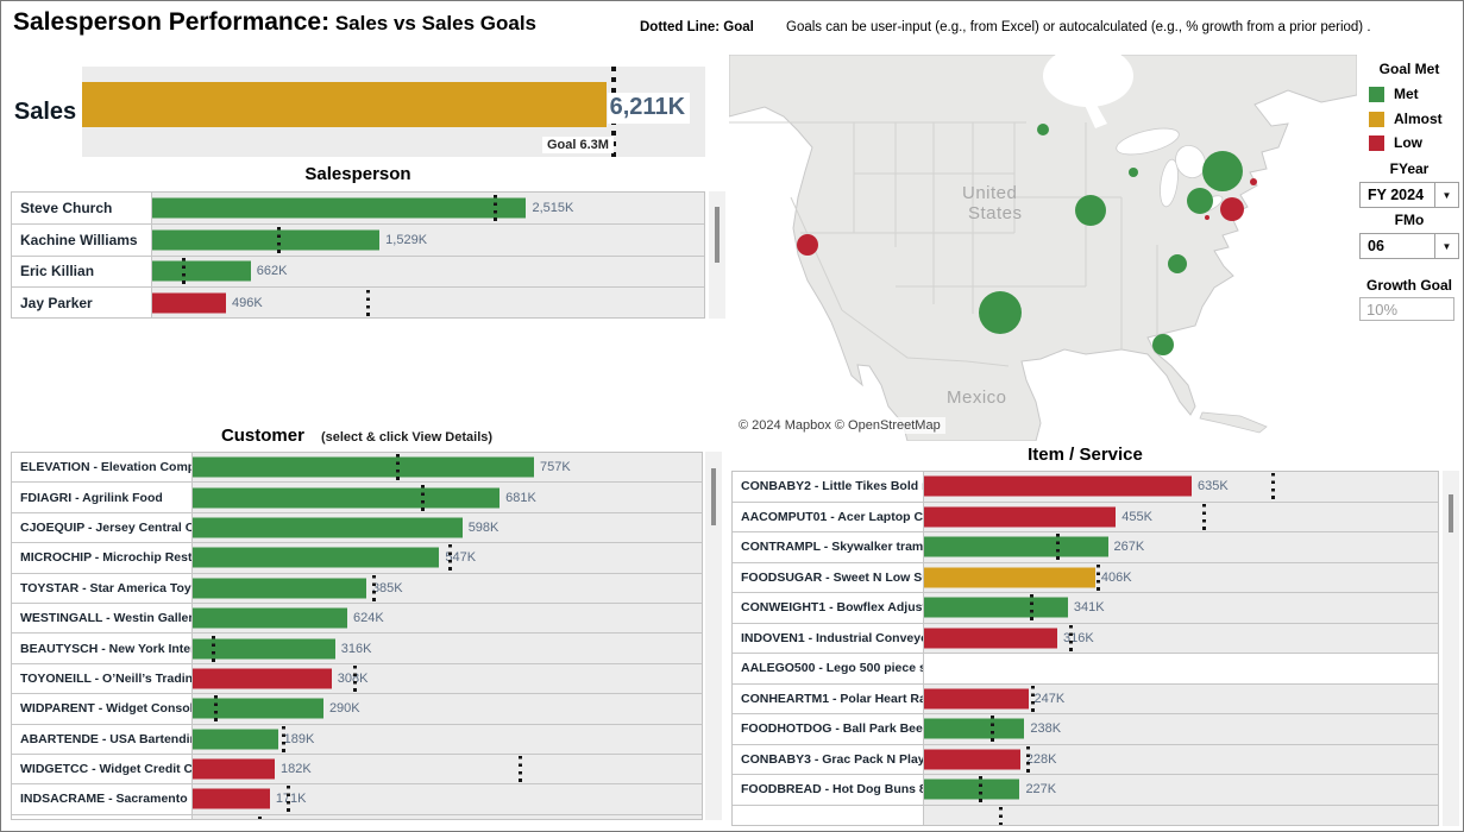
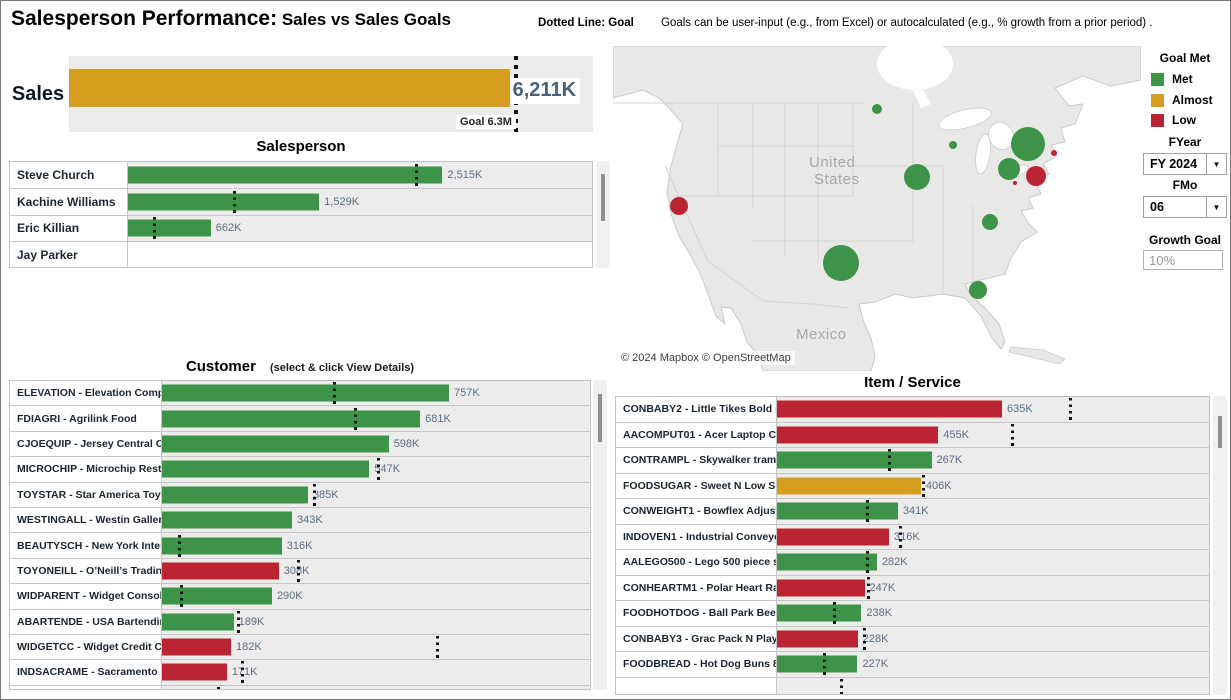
  Salesperson Performance: Sales vs Sales Goals
  Dotted Line: Goal
  Goals can be user-input (e.g., from Excel) or autocalculated (e.g., % growth from a prior period) .
  Sales
  6,211K
  Goal 6.3M
  Salesperson
  Steve Church
  2,515K
  Kachine Williams
  1,529K
  Eric Killian
  662K
  Jay Parker
- 496K
  United
  States
  Mexico
  © 2024 Mapbox © OpenStreetMap
  Goal Met
  Met
  Almost
  Low
  FYear
  FY 2024
  ▼
  FMo
  06
  ▼
  Growth Goal
  10%
  Customer (select & click View Details)
  ELEVATION - Elevation Comp
  757K
  FDIAGRI - Agrilink Food
  681K
  CJOEQUIP - Jersey Central O
  598K
  MICROCHIP - Microchip Rest
  47K
  TOYSTAR - Star America Toy
  385K
  WESTINGALL - Westin Galler
- 624K
+ 343K
  BEAUTYSCH - New York Inte
  316K
  TOYONEILL - O’Neill’s Tradin
  30K
  WIDPARENT - Widget Conso
  290K
  ABARTENDE - USA Bartendi
  189K
  WIDGETCC - Widget Credit C
  182K
  INDSACRAME - Sacramento
  11K
  Item / Service
  CONBABY2 - Little Tikes Bold
  635K
  AACOMPUT01 - Acer Laptop C
  455K
  CONTRAMPL - Skywalker tram
  267K
  FOODSUGAR - Sweet N Low S
  406K
  CONWEIGHT1 - Bowflex Adjus
  341K
  INDOVEN1 - Industrial Convey
  316K
  AALEGO500 - Lego 500 piece s
+ 282K
  CONHEARTM1 - Polar Heart Ra
  247K
  FOODHOTDOG - Ball Park Bee
  238K
  CONBABY3 - Grac Pack N Play
  228K
  FOODBREAD - Hot Dog Buns 8
  227K
